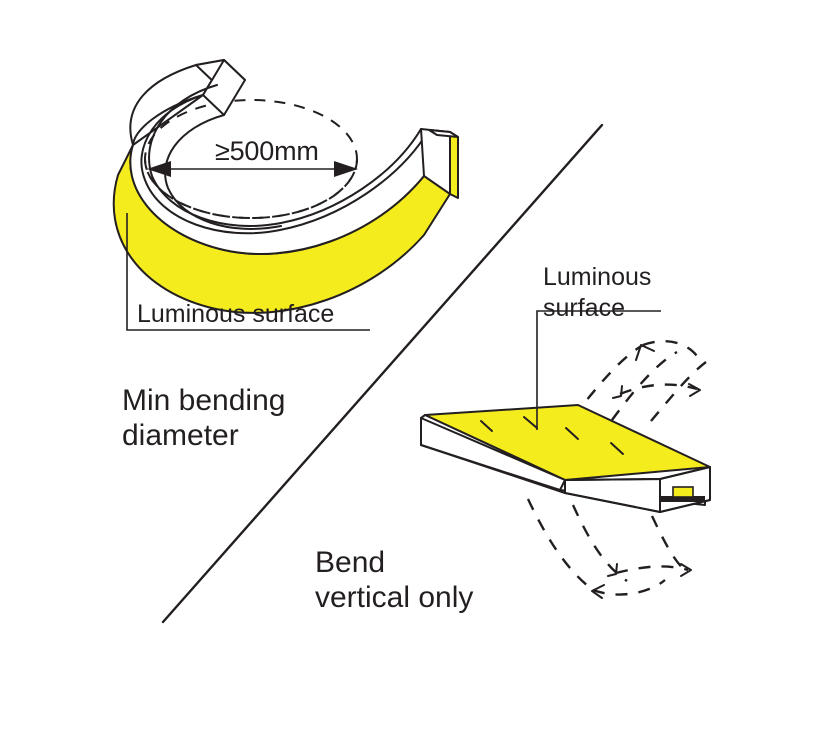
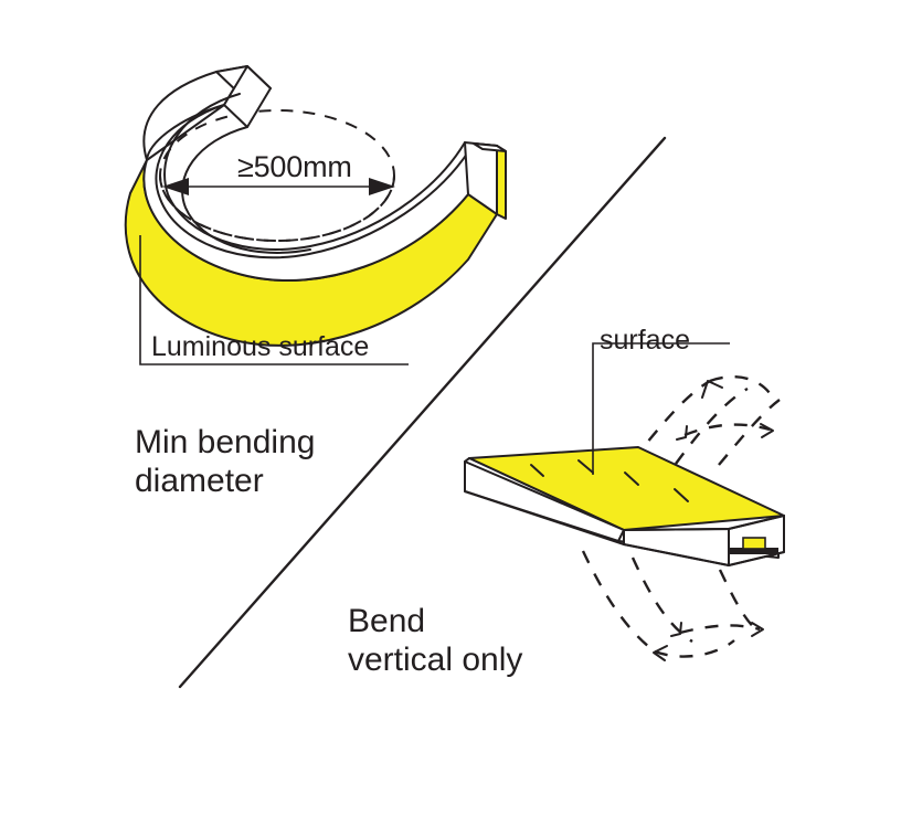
  ≥500mm
  Luminous surface
  Min bending
  diameter
- Luminous
  surface
  Bend
  vertical only
